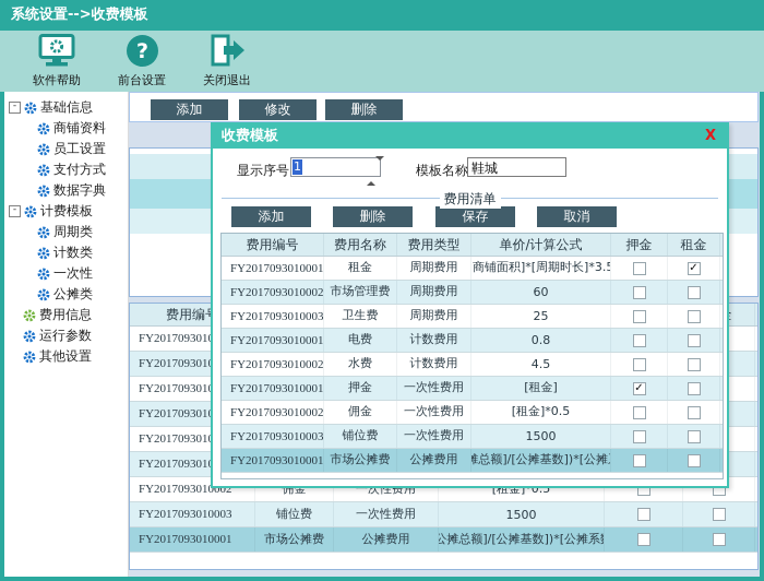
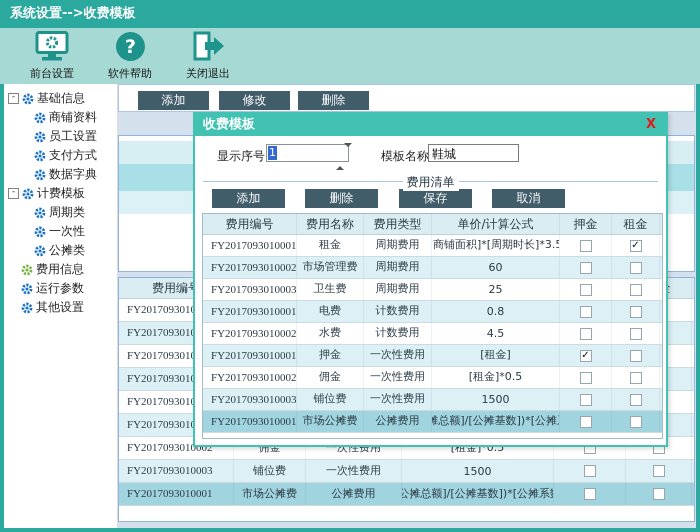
  系统设置-->收费模板
- 软件帮助
+ 前台设置
  ?
- 前台设置
+ 软件帮助
  关闭退出
  -
  基础信息
  商铺资料
  员工设置
  支付方式
  数据字典
  -
  计费模板
  周期类
- 计数类
  一次性
  公摊类
  费用信息
  运行参数
  其他设置
  添加
  修改
  删除
  费用编
  FY201709301
  FY201709301
  FY201709301
  FY201709301
  FY201709301
  FY201709301
  FY2017093010002
  佣金
  一次性费用
  [租金]*0.5
  FY2017093010003
  铺位费
  一次性费用
  1500
  FY2017093010001
  市场公摊费
  公摊费用
  公摊总额]/[公摊基数])*[公摊系
  收费模板
  X
  显示序号
  1
  模板名称
  鞋城
  费用清单
  添加
  删除
  保存
  取消
  费用编号
  费用名称
  费用类型
  单价/计算公式
  押金
  租金
  FY2017093010001
  租金
  周期费用
  商铺面积]*[周期时长]*3.5
  ✓
  FY2017093010002
  市场管理费
  周期费用
  60
  FY2017093010003
  卫生费
  周期费用
  25
  FY2017093010001
  电费
  计数费用
  0.8
  FY2017093010002
  水费
  计数费用
  4.5
  FY2017093010001
  押金
  一次性费用
  [租金]
  ✓
  FY2017093010002
  佣金
  一次性费用
  [租金]*0.5
  FY2017093010003
  铺位费
  一次性费用
  1500
  FY2017093010001
  市场公摊费
  公摊费用
  摊总额]/[公摊基数])*[公摊
